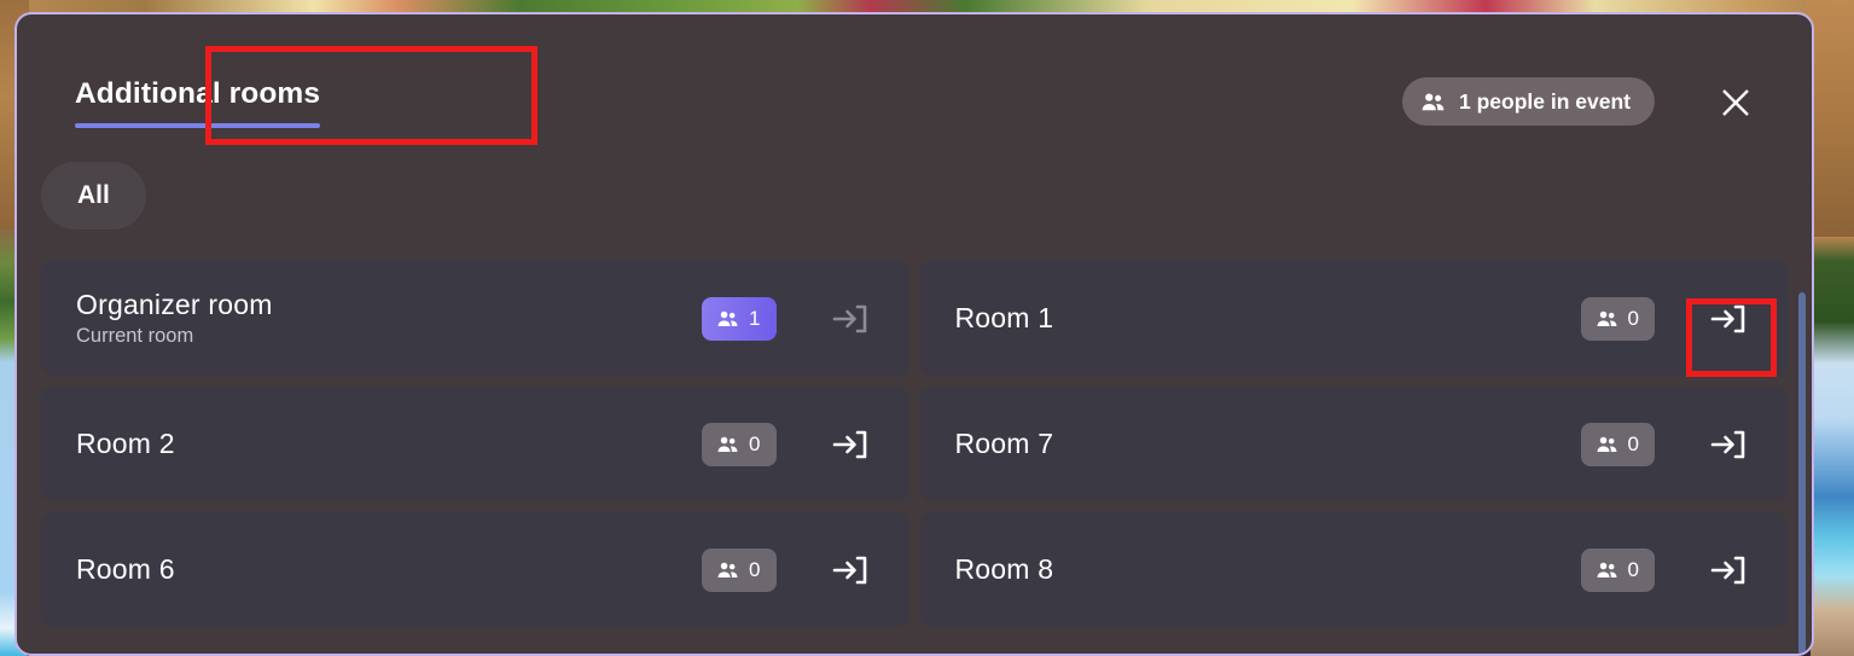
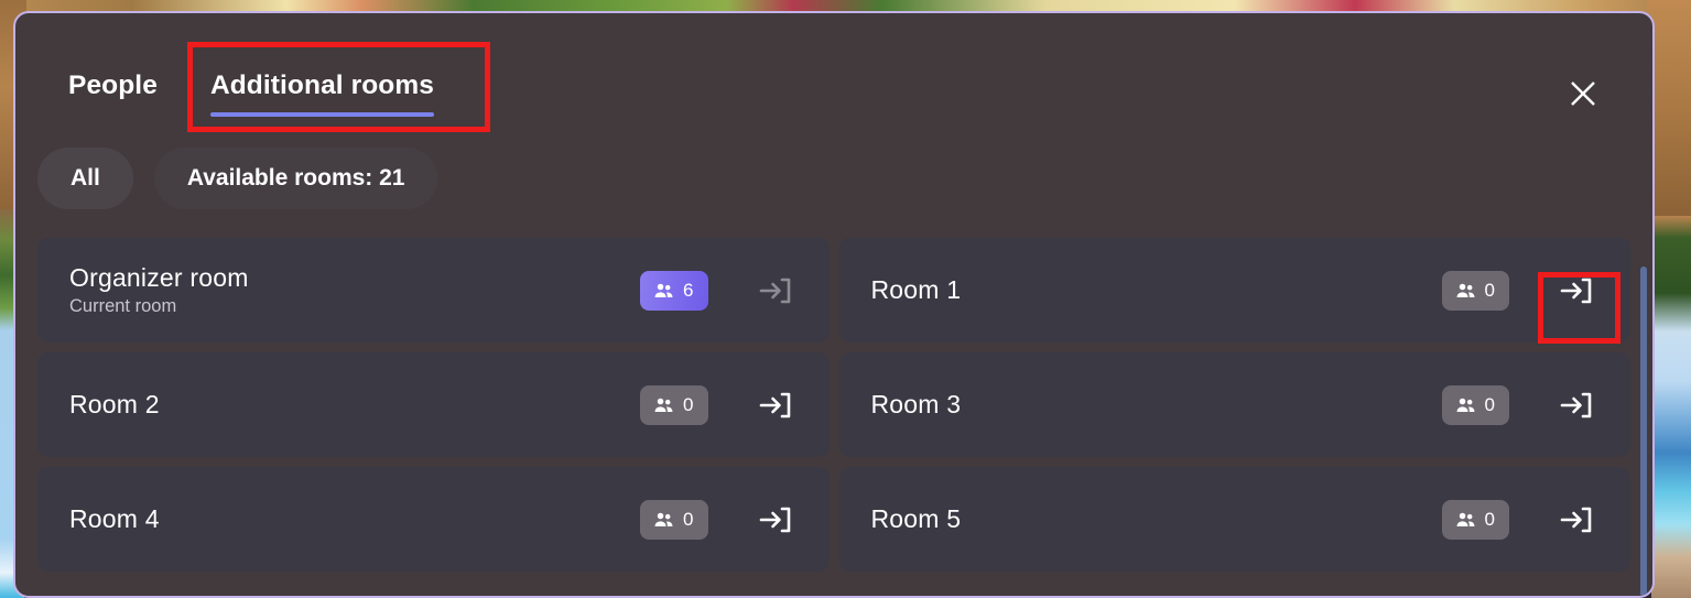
+ People
  Additional rooms
- 1 people in event
  All
+ Available rooms: 21
  Organizer room
  Current room
- 1
+ 6
  Room 1
  0
  Room 2
  0
- Room 7
+ Room 3
  0
- Room 6
+ Room 4
  0
- Room 8
+ Room 5
  0
